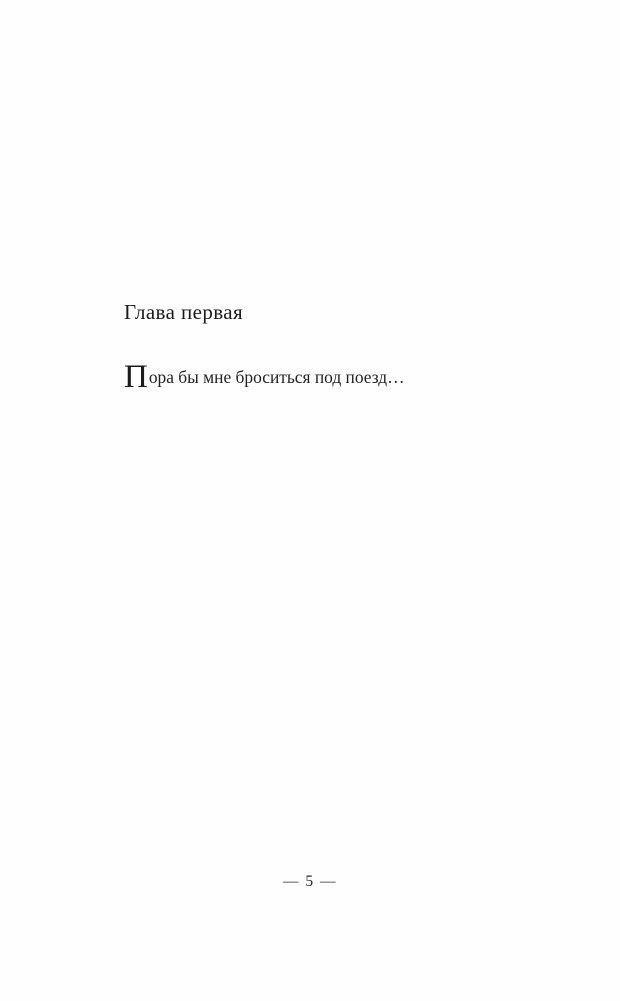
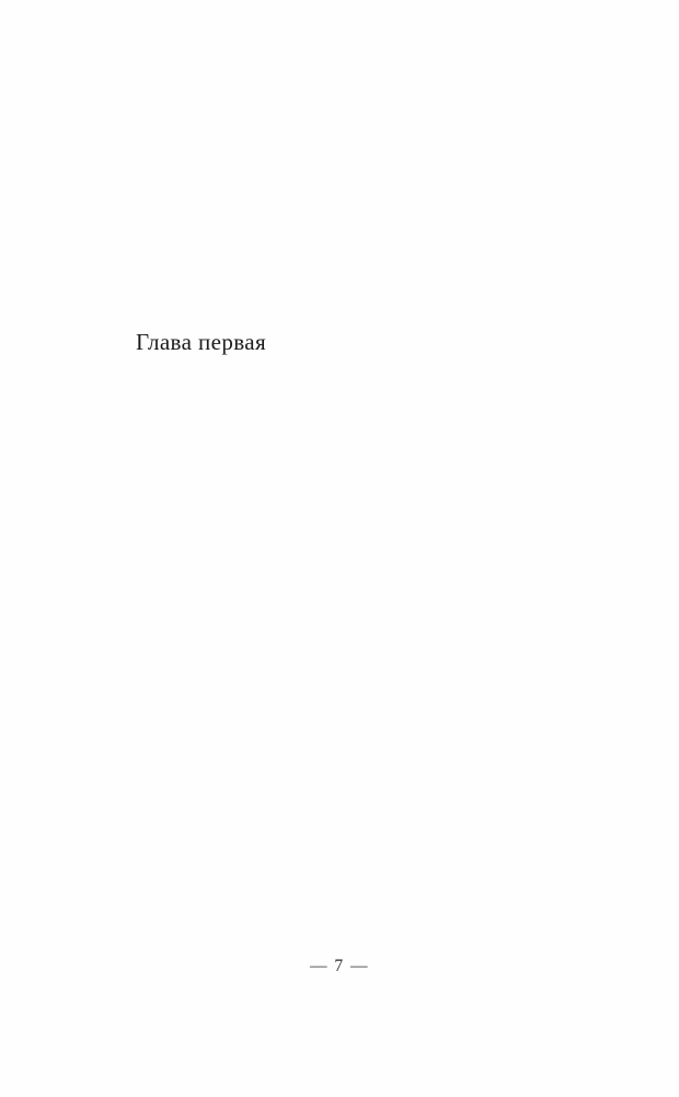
  Глава первая
- П
- ора бы мне броситься под поезд…
- — 5 —
+ — 7 —
